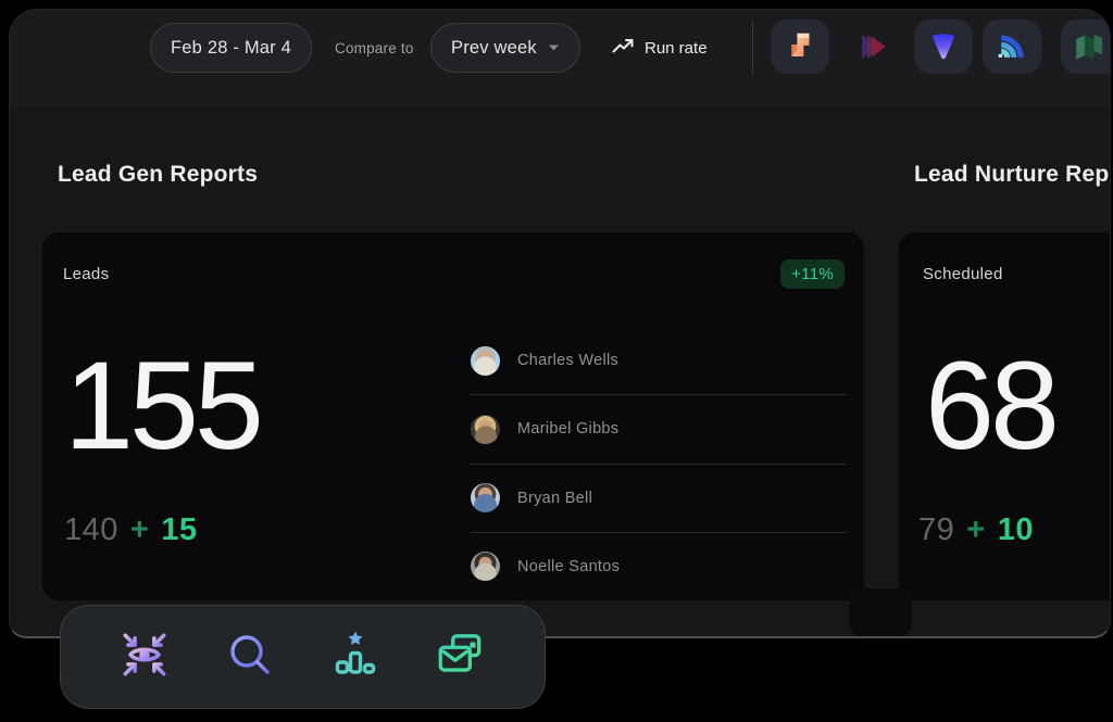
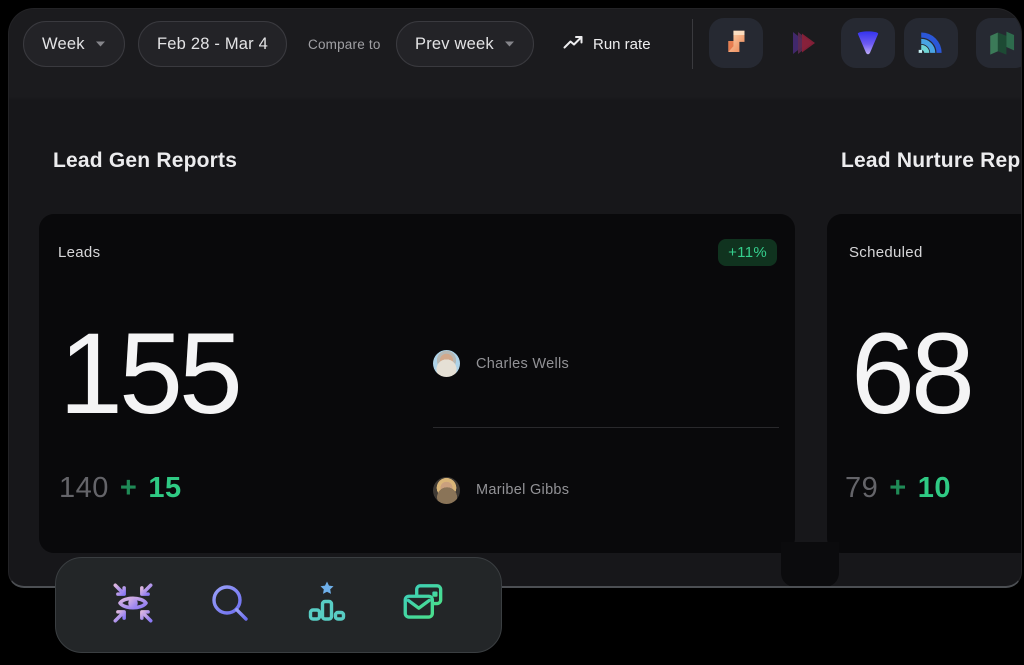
+ Week
  Feb 28 - Mar 4
  Compare to
  Prev week
  Run rate
  Lead Gen Reports
  Lead Nurture Rep
  Leads
  +11%
  155
  140
  +
  15
  Charles Wells
  Maribel Gibbs
- Bryan Bell
- Noelle Santos
  Scheduled
  68
  79
  +
  10
